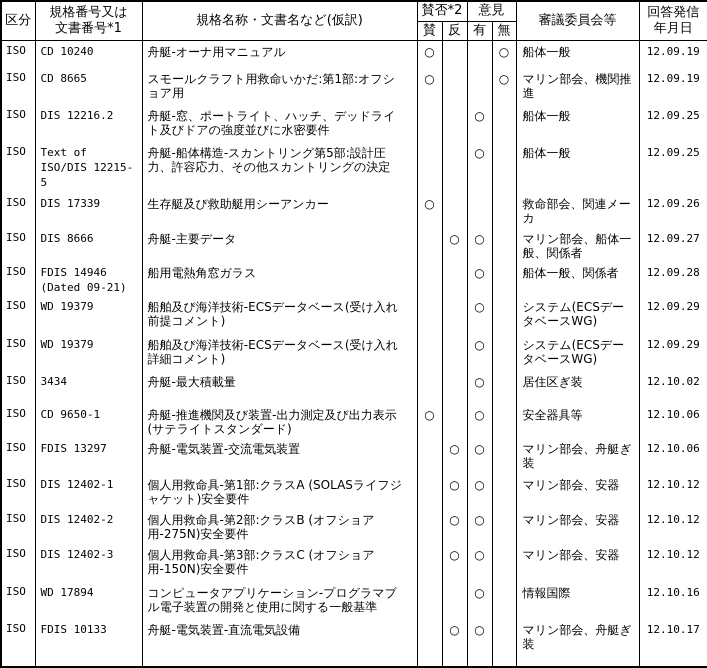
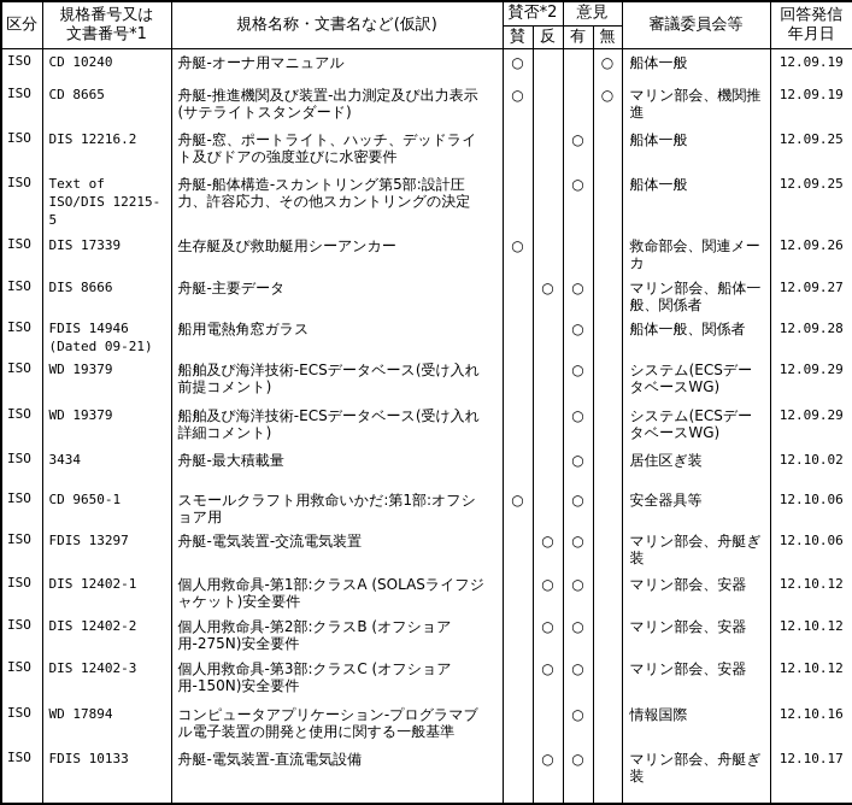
  区分	規格番号又は 文書番号*1	規格名称・文書名など(仮訳)	賛否*2	意見	審議委員会等	回答発信 年月日
  賛	反	有	無
  ISO	CD 10240	舟艇-オーナ用マニュアル	○			○	船体一般	12.09.19
- ISO	CD 8665	スモールクラフト用救命いかだ:第1部:オフショア用	○			○	マリン部会、機関推進	12.09.19
+ ISO	CD 8665	舟艇-推進機関及び装置-出力測定及び出力表示(サテライトスタンダード)	○			○	マリン部会、機関推進	12.09.19
  ISO	DIS 12216.2	舟艇-窓、ポートライト、ハッチ、デッドライト及びドアの強度並びに水密要件			○		船体一般	12.09.25
  ISO	Text of ISO/DIS 12215-5	舟艇-船体構造-スカントリング第5部:設計圧力、許容応力、その他スカントリングの決定			○		船体一般	12.09.25
  ISO	DIS 17339	生存艇及び救助艇用シーアンカー	○				救命部会、関連メーカ	12.09.26
  ISO	DIS 8666	舟艇-主要データ		○	○		マリン部会、船体一般、関係者	12.09.27
  ISO	FDIS 14946 (Dated 09-21)	船用電熱角窓ガラス			○		船体一般、関係者	12.09.28
  ISO	WD 19379	船舶及び海洋技術-ECSデータベース(受け入れ前提コメント)			○		システム(ECSデータベースWG)	12.09.29
  ISO	WD 19379	船舶及び海洋技術-ECSデータベース(受け入れ詳細コメント)			○		システム(ECSデータベースWG)	12.09.29
  ISO	3434	舟艇-最大積載量			○		居住区ぎ装	12.10.02
- ISO	CD 9650-1	舟艇-推進機関及び装置-出力測定及び出力表示(サテライトスタンダード)	○		○		安全器具等	12.10.06
+ ISO	CD 9650-1	スモールクラフト用救命いかだ:第1部:オフショア用	○		○		安全器具等	12.10.06
  ISO	FDIS 13297	舟艇-電気装置-交流電気装置		○	○		マリン部会、舟艇ぎ装	12.10.06
  ISO	DIS 12402-1	個人用救命具-第1部:クラスA (SOLASライフジャケット)安全要件		○	○		マリン部会、安器	12.10.12
  ISO	DIS 12402-2	個人用救命具-第2部:クラスB (オフショア用-275N)安全要件		○	○		マリン部会、安器	12.10.12
  ISO	DIS 12402-3	個人用救命具-第3部:クラスC (オフショア用-150N)安全要件		○	○		マリン部会、安器	12.10.12
  ISO	WD 17894	コンピュータアプリケーション-プログラマブル電子装置の開発と使用に関する一般基準			○		情報国際	12.10.16
  ISO	FDIS 10133	舟艇-電気装置-直流電気設備		○	○		マリン部会、舟艇ぎ装	12.10.17
